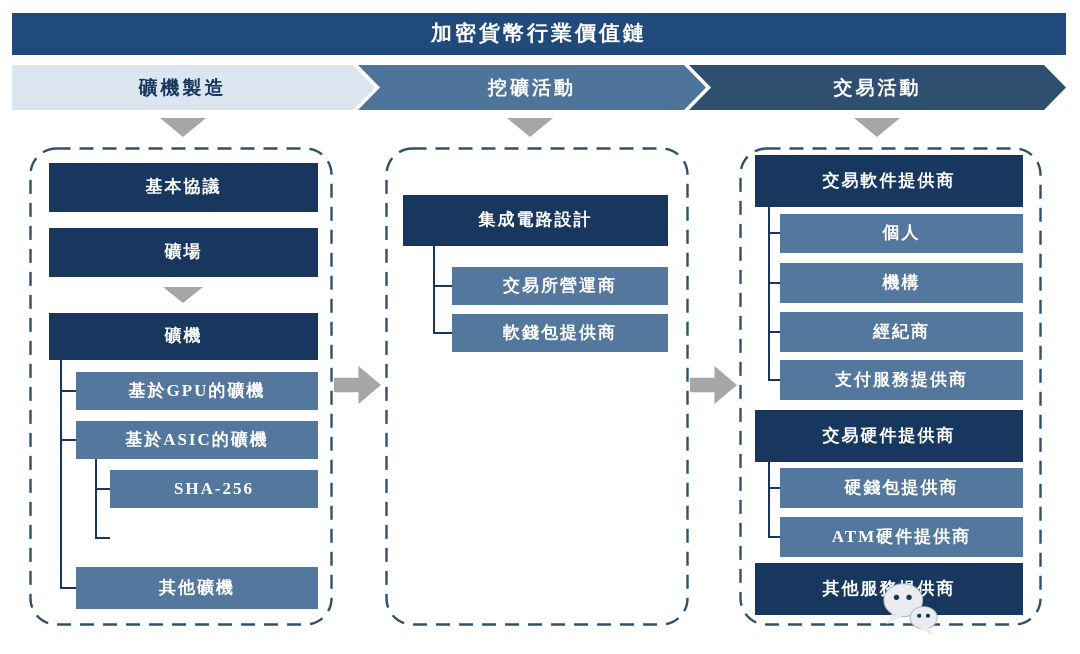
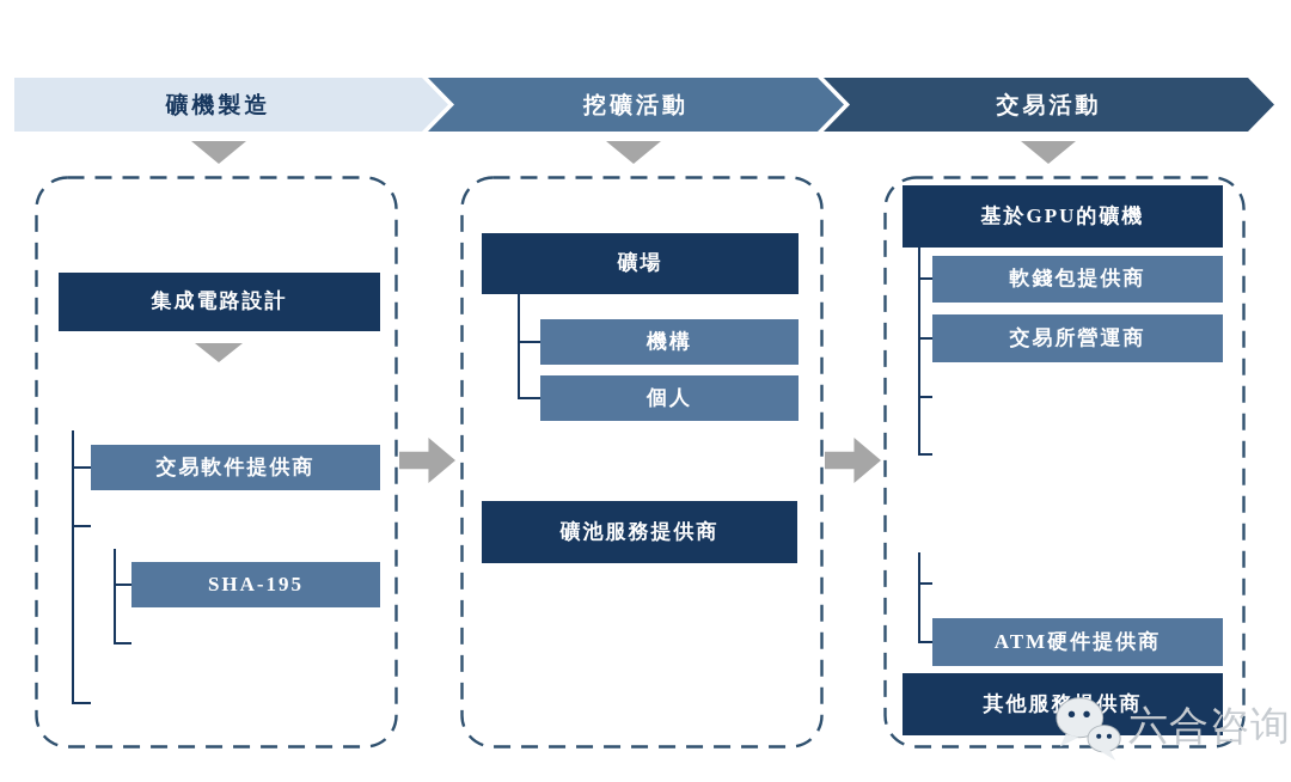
- 加密貨幣行業價值鏈
  礦機製造
  挖礦活動
  交易活動
- 基本協議
- 礦場
+ 集成電路設計
- 礦機
- 基於GPU的礦機
+ 交易軟件提供商
- 基於ASIC的礦機
- SHA-256
+ SHA-195
- 其他礦機
- 集成電路設計
+ 礦場
- 交易所營運商
+ 機構
- 軟錢包提供商
+ 個人
+ 礦池服務提供商
- 交易軟件提供商
+ 基於GPU的礦機
- 個人
+ 軟錢包提供商
- 機構
+ 交易所營運商
- 經紀商
- 支付服務提供商
- 交易硬件提供商
- 硬錢包提供商
  ATM硬件提供商
  其他服務供商
+ 六合咨询
